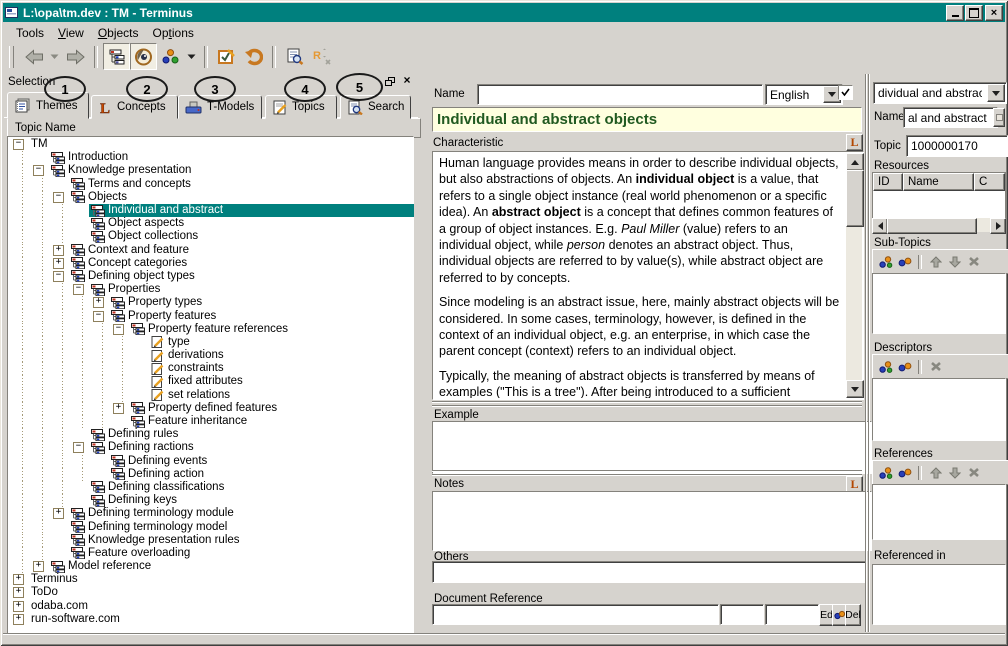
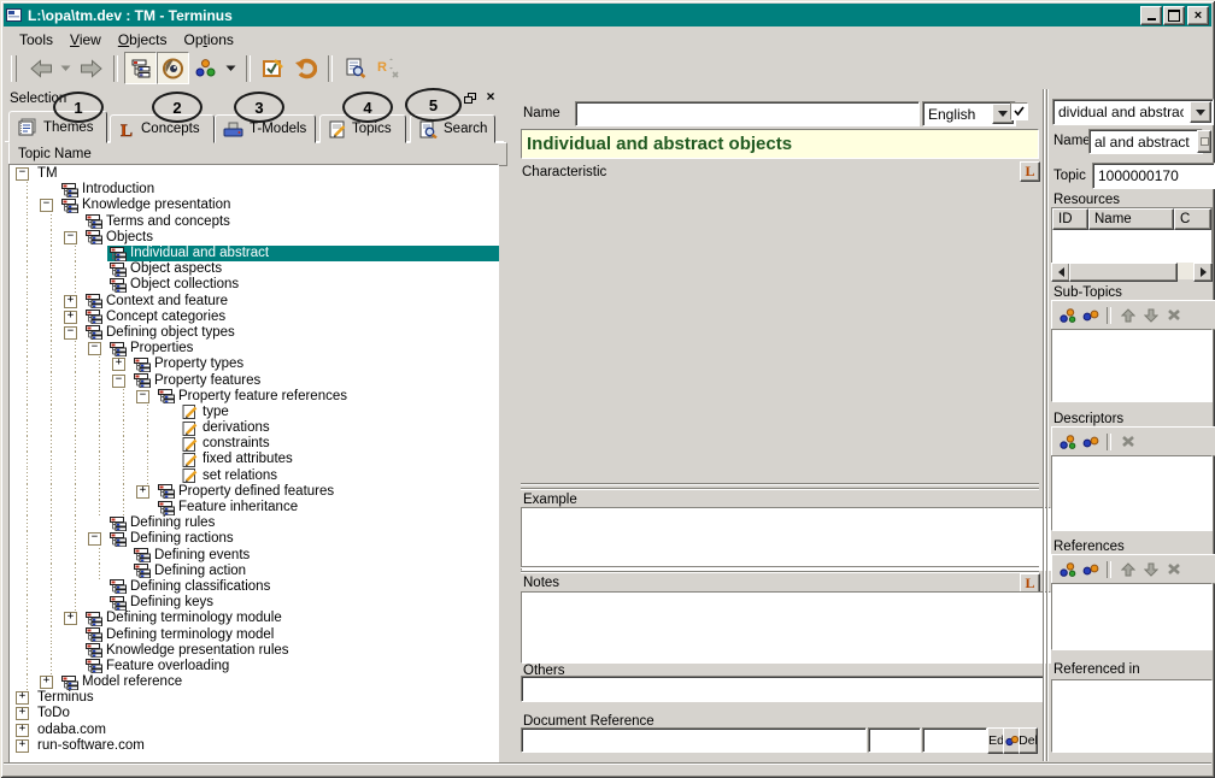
  L:\opa\tm.dev : TM - Terminus
  ×
  Tools
  View
  Objects
  Options
  R
  Selection
  ×
  Themes
  L
  Concepts
  T-Models
  Topics
  Search
  1
  2
  3
  4
  5
  Topic Name
  −
  TM
  Introduction
  −
  Knowledge presentation
  Terms and concepts
  −
  Objects
  Individual and abstract
  Object aspects
  Object collections
  +
  Context and feature
  +
  Concept categories
  −
  Defining object types
  −
  Properties
  +
  Property types
  −
  Property features
  −
  Property feature references
  type
  derivations
  constraints
  fixed attributes
  set relations
  +
  Property defined features
  Feature inheritance
  Defining rules
  −
  Defining ractions
  Defining events
  Defining action
  Defining classifications
  Defining keys
  +
  Defining terminology module
  Defining terminology model
  Knowledge presentation rules
  Feature overloading
  +
  Model reference
  +
  Terminus
  +
  ToDo
  +
  odaba.com
  +
  run-software.com
  Name
  English
  Individual and abstract objects
  Characteristic
  L
- Human language provides means in order to describe individual objects, but also abstractions of objects. An individual object is a value, that refers to a single object instance (real world phenomenon or a specific idea). An abstract object is a concept that defines common features of a group of object instances. E.g. Paul Miller (value) refers to an individual object, while person denotes an abstract object. Thus, individual objects are referred to by value(s), while abstract object are referred to by concepts.
- Since modeling is an abstract issue, here, mainly abstract objects will be considered. In some cases, terminology, however, is defined in the context of an individual object, e.g. an enterprise, in which case the parent concept (context) refers to an individual object.
- Typically, the meaning of abstract objects is transferred by means of examples ("This is a tree"). After being introduced to a sufficient
  Example
  Notes
  L
  Others
  Document Reference
  Ed
  Del
  dividual and abstrac
  Name
  al and abstract
  Topic
  1000000170
  Resources
  ID
  Name
  C
  Sub-Topics
  Descriptors
  References
  Referenced in
